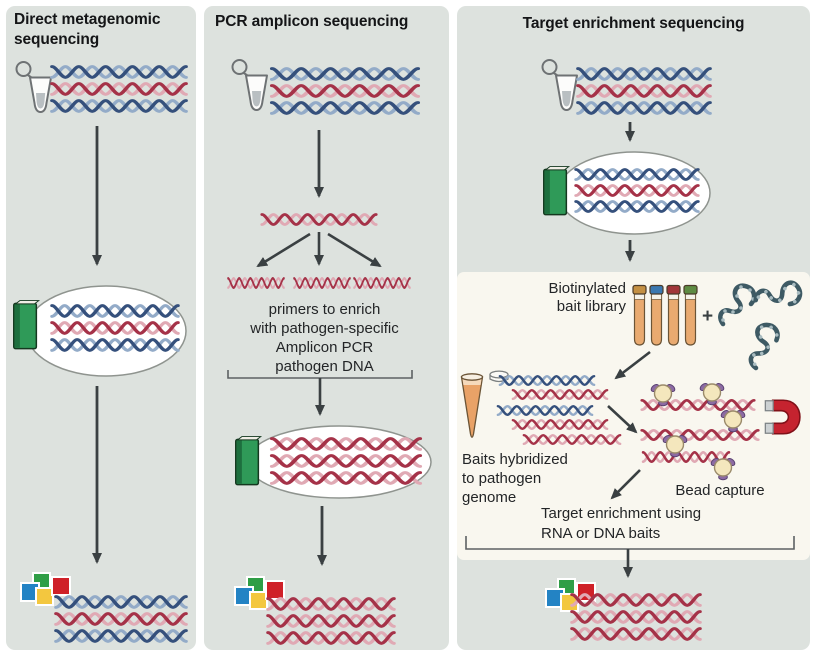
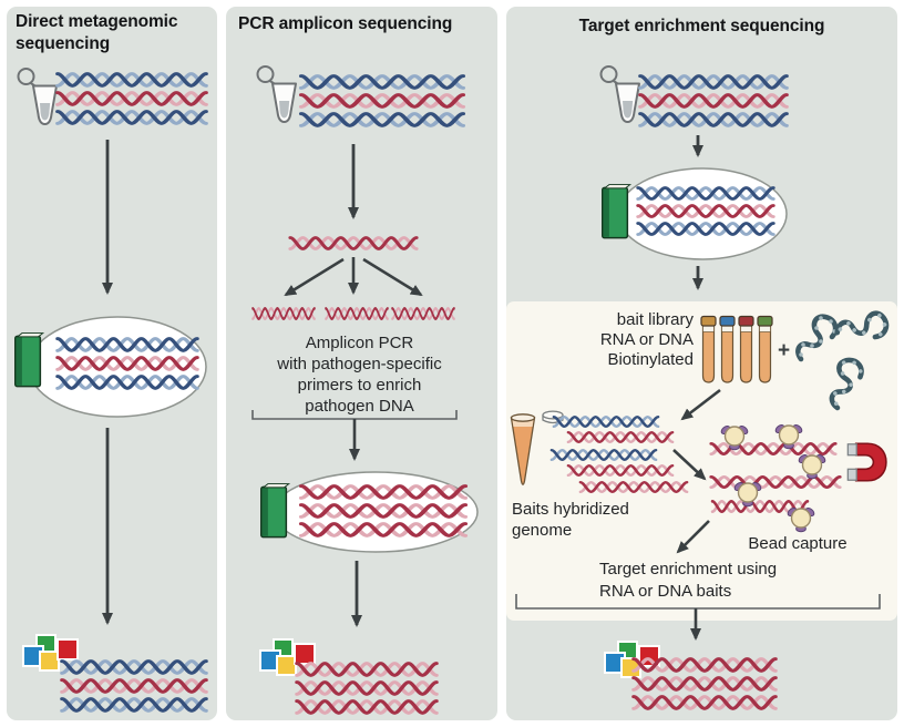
  Direct metagenomic
  sequencing
  PCR amplicon sequencing
- primers to enrich
+ Amplicon PCR
  with pathogen-specific
- Amplicon PCR
+ primers to enrich
  pathogen DNA
  Target enrichment sequencing
- Biotinylated
+ bait library
+ RNA or DNA
- bait library
+ Biotinylated
  +
  Baits hybridized
- to pathogen
  genome
  Bead capture
  Target enrichment using
  RNA or DNA baits
